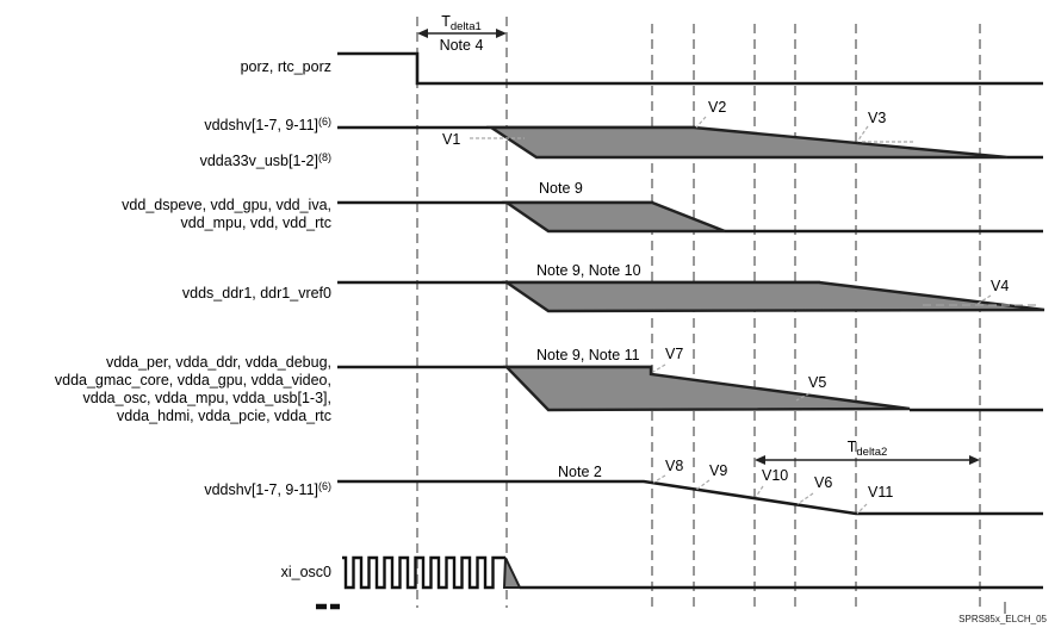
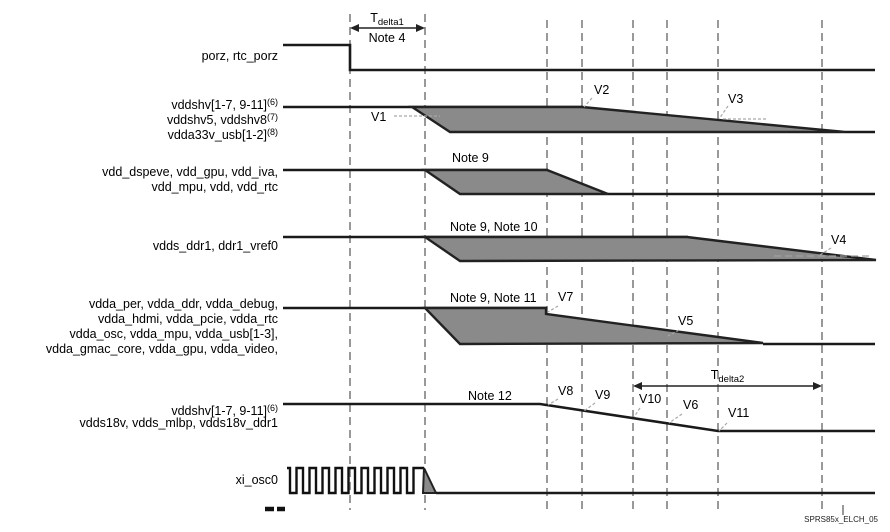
  porz, rtc_porz
  vddshv[1-7, 9-11](6)
+ vddshv5, vddshv8(7)
  vdda33v_usb[1-2](8)
  vdd_dspeve, vdd_gpu, vdd_iva,
  vdd_mpu, vdd, vdd_rtc
  vdds_ddr1, ddr1_vref0
  vdda_per, vdda_ddr, vdda_debug,
- vdda_gmac_core, vdda_gpu, vdda_video,
+ vdda_hdmi, vdda_pcie, vdda_rtc
  vdda_osc, vdda_mpu, vdda_usb[1-3],
- vdda_hdmi, vdda_pcie, vdda_rtc
+ vdda_gmac_core, vdda_gpu, vdda_video,
  vddshv[1-7, 9-11](6)
+ vdds18v, vdds_mlbp, vdds18v_ddr1
  xi_osc0
  Tdelta1
  Note 4
  Tdelta2
  Note 9
  Note 9, Note 10
  Note 9, Note 11
- Note 2
+ Note 12
  V1
  V2
  V3
  V4
  V5
  V7
  V8
  V9
  V10
  V6
  V11
  SPRS85x_ELCH_05
